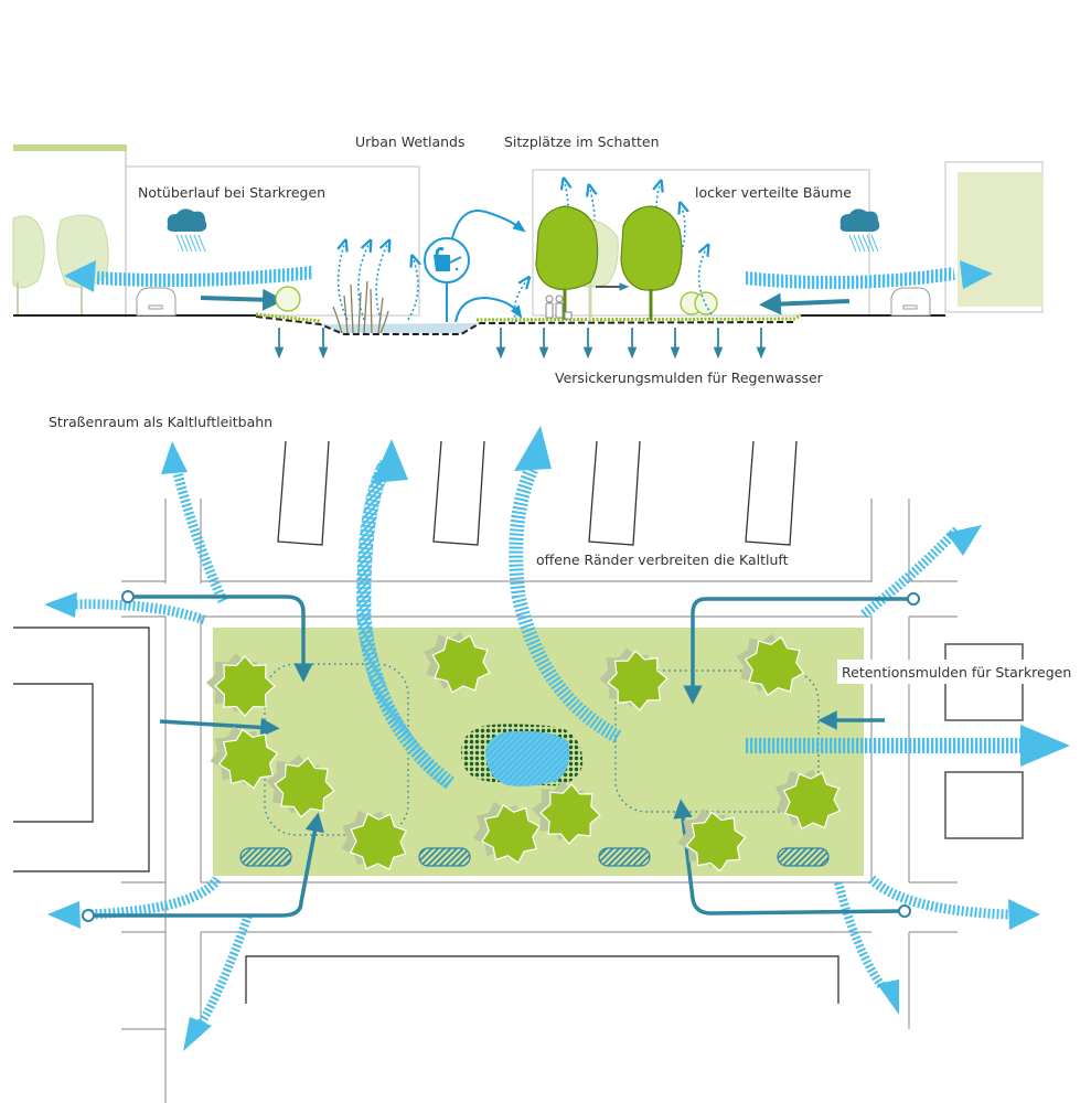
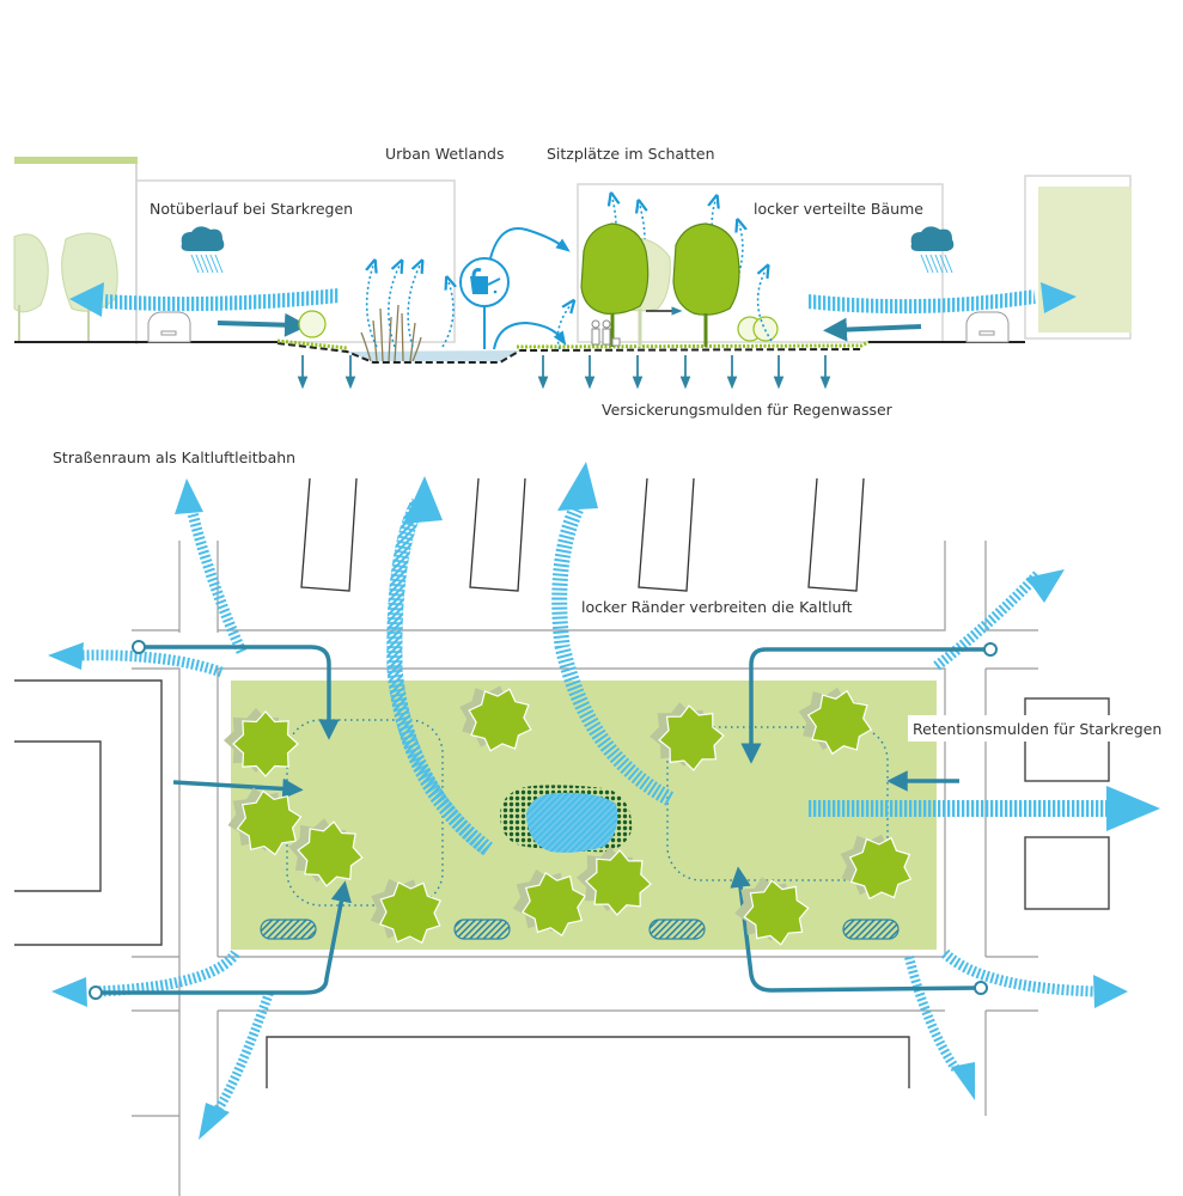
  Urban Wetlands
  Sitzplätze im Schatten
  Notüberlauf bei Starkregen
  locker verteilte Bäume
  Versickerungsmulden für Regenwasser
  Straßenraum als Kaltluftleitbahn
- offene Ränder verbreiten die Kaltluft
+ locker Ränder verbreiten die Kaltluft
  Retentionsmulden für Starkregen
